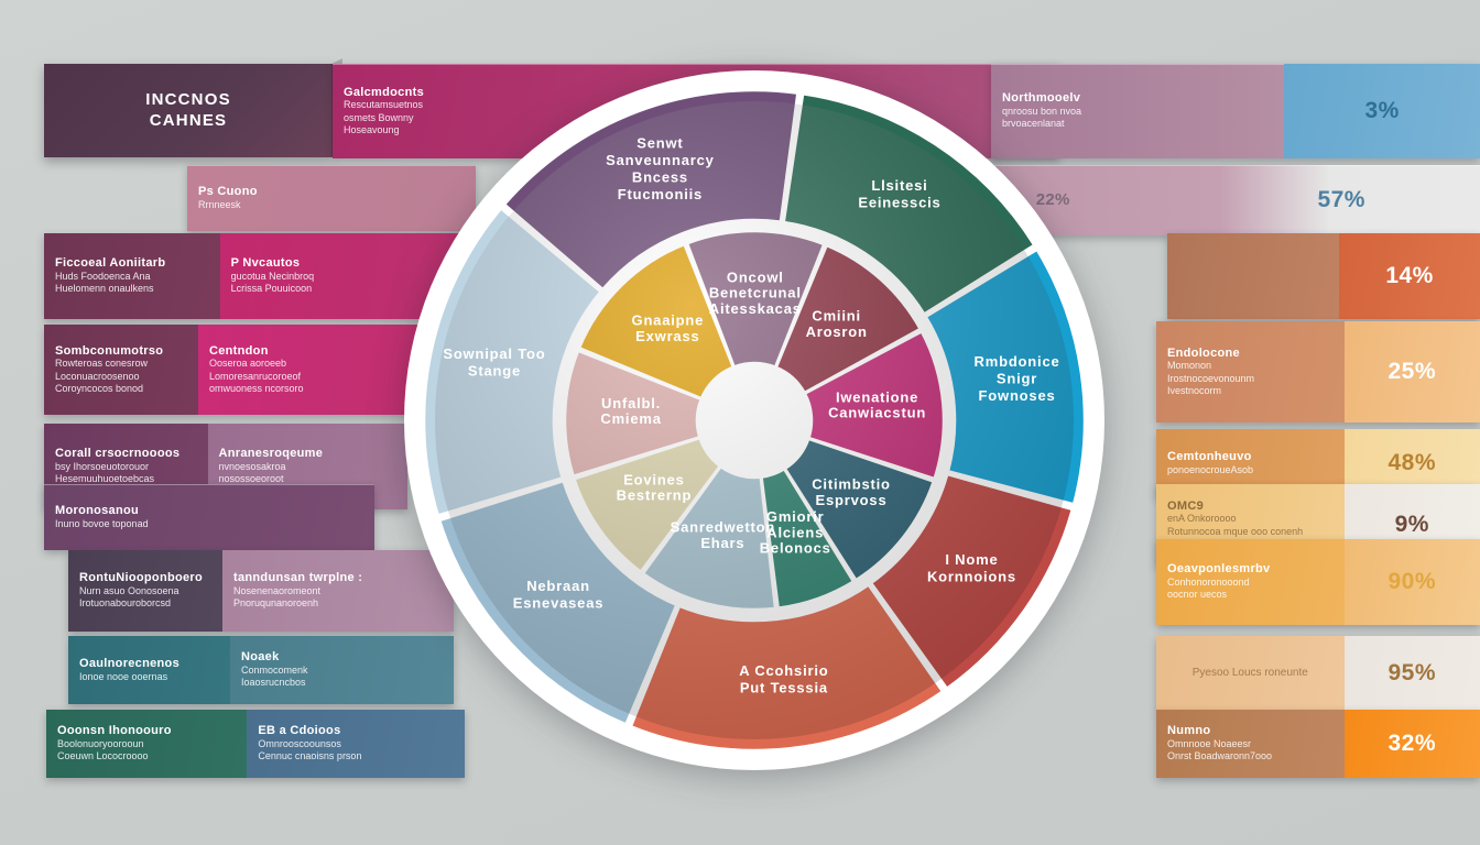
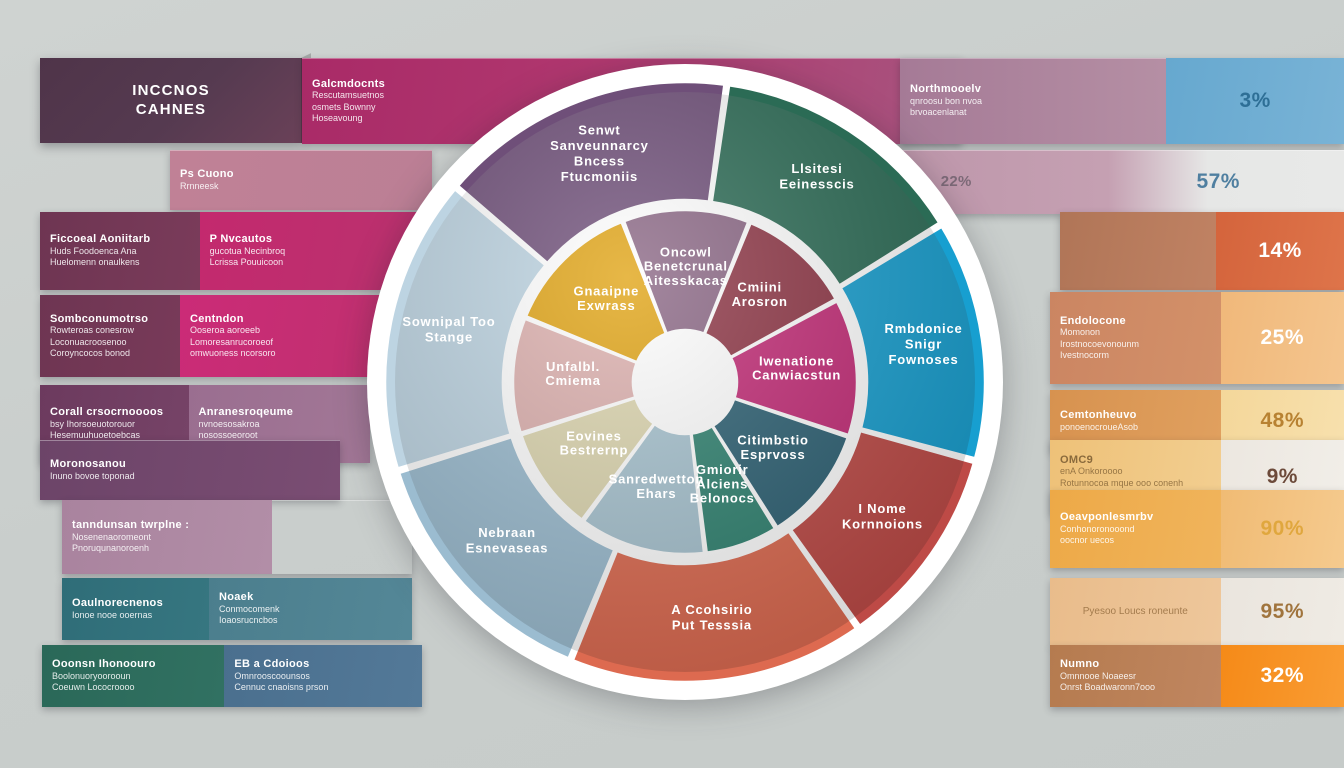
  INCCNOS
  CAHNES
  Galcmdocnts
  Rescutamsuetnos
  osmets Bownny
  Hoseavoung
  Northmooelv
  qnroosu bon nvoa
  brvoacenlanat
  3%
  Ps Cuono
  Rrnneesk
  22%
  57%
  Ficcoeal Aoniitarb
  Huds Foodoenca Ana
  Huelomenn onaulkens
  P Nvcautos
  gucotua Necinbroq
  Lcrissa Pouuicoon
  14%
  Sombconumotrso
  Rowteroas conesrow
  Loconuacroosenoo
  Coroyncocos bonod
  Centndon
  Ooseroa aoroeeb
  Lomoresanrucoroeof
  omwuoness ncorsoro
  Endolocone
  Momonon
  Irostnocoevonounm
  Ivestnocorm
  25%
  Corall crsocrnoooos
  bsy Ihorsoeuotorouor
  Hesemuuhuoetoebcas
  Anranesroqeume
  nvnoesosakroa
  nosossoeoroot
  Cemtonheuvo
  ponoenocroueAsob
  48%
  Moronosanou
  Inuno bovoe toponad
  OMC9
  enA Onkoroooo
  Rotunnocoa mque ooo conenh
  9%
- RontuNiooponboero
- Nurn asuo Oonosoena
- Irotuonabouroborcsd
  tanndunsan twrplne :
  Nosenenaoromeont
  Pnoruqunanoroenh
  Oeavponlesmrbv
  Conhonoronooond
  oocnor uecos
  90%
  Oaulnorecnenos
  Ionoe nooe ooernas
  Noaek
  Conmocomenk
  Ioaosrucncbos
  Pyesoo Loucs roneunte
  95%
  Ooonsn Ihonoouro
  Boolonuoryoorooun
  Coeuwn Lococroooo
  EB a Cdoioos
  Omnrooscoounsos
  Cennuc cnaoisns prson
  Numno
  Omnnooe Noaeesr
  Onrst Boadwaronn7ooo
  32%
  Llsitesi Eeinesscis
  Rmbdonice Snigr Fownoses
  I Nome Kornnoions
  A Ccohsirio Put Tesssia
  Nebraan Esnevaseas
  Sownipal Too Stange
  Senwt Sanveunnarcy Bncess Ftucmoniis
  Cmiini Arosron
  Iwenatione Canwiacstun
  Citimbstio Esprvoss
  Gmiorir Alciens Belonocs
  Sanredwetton Ehars
  Eovines Bestrernp
  Unfalbl. Cmiema
  Gnaaipne Exwrass
  Oncowl Benetcrunal Aitesskacas
